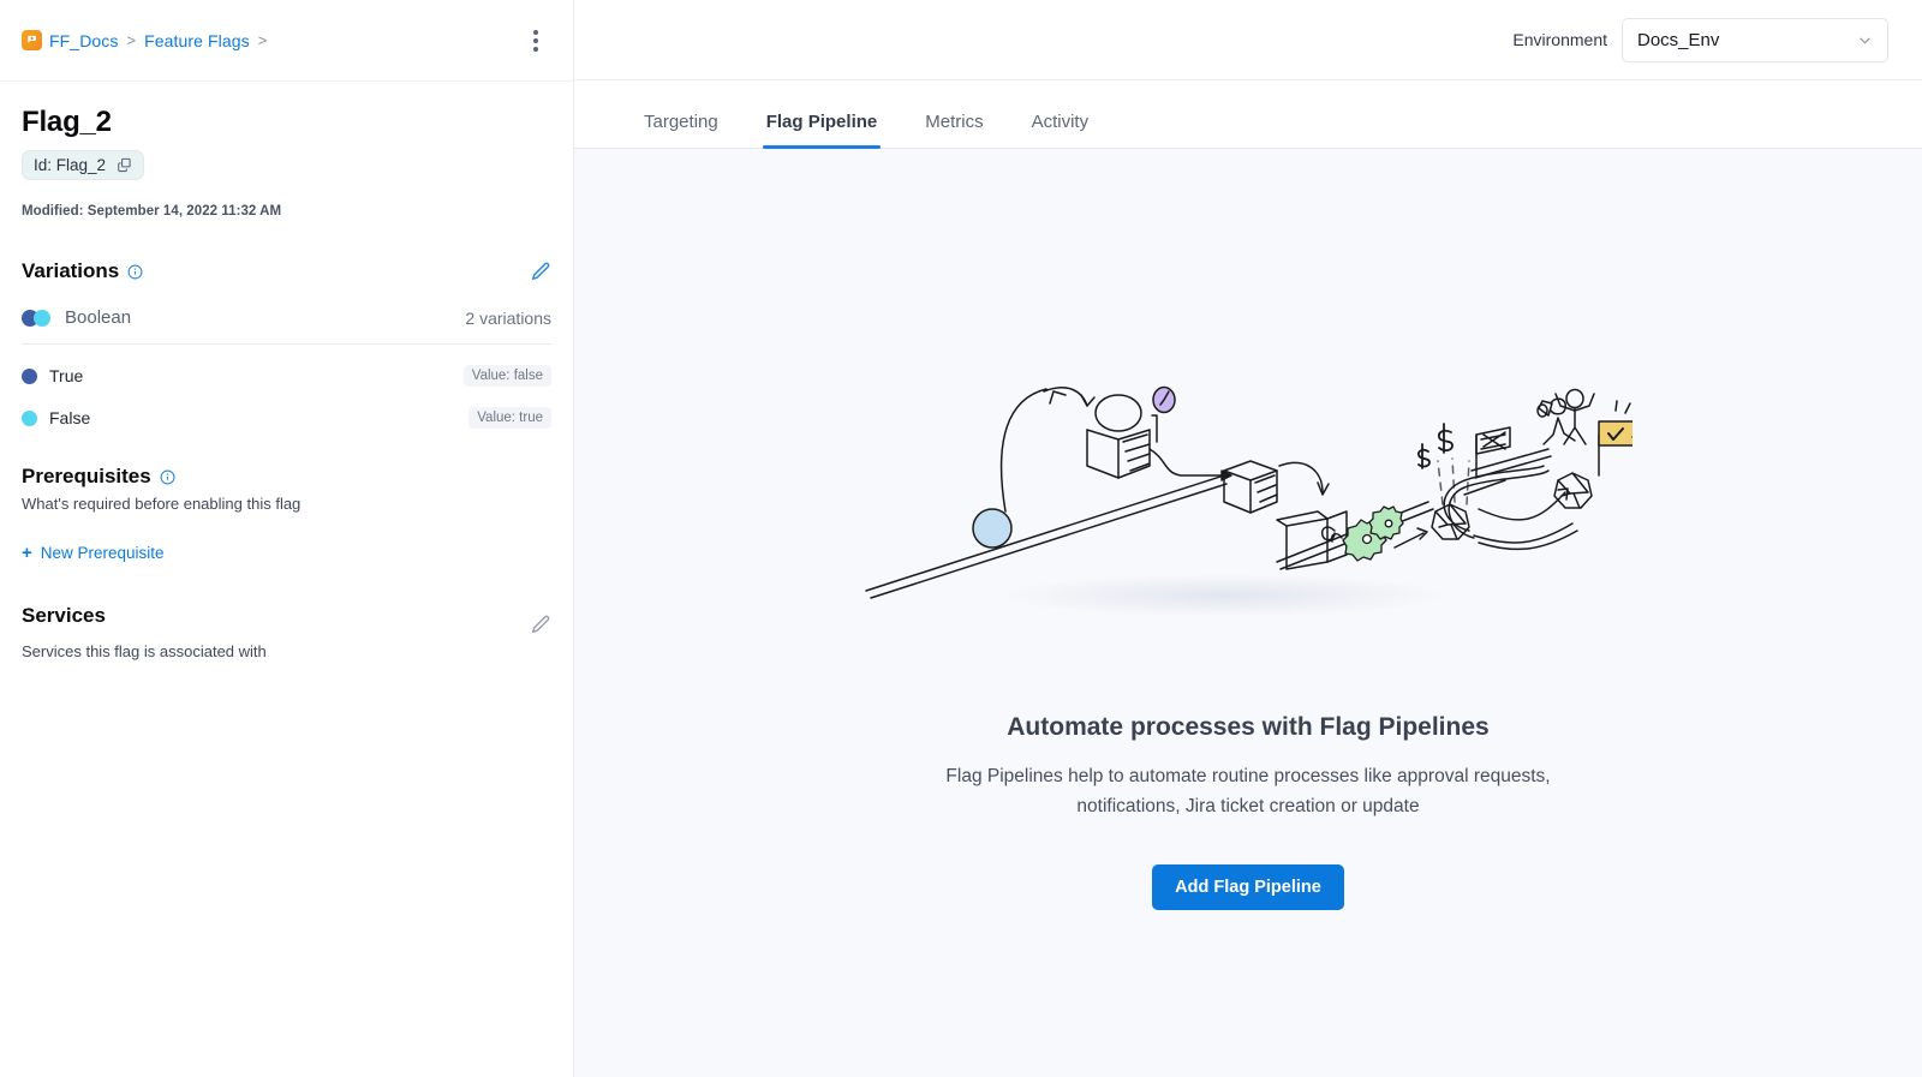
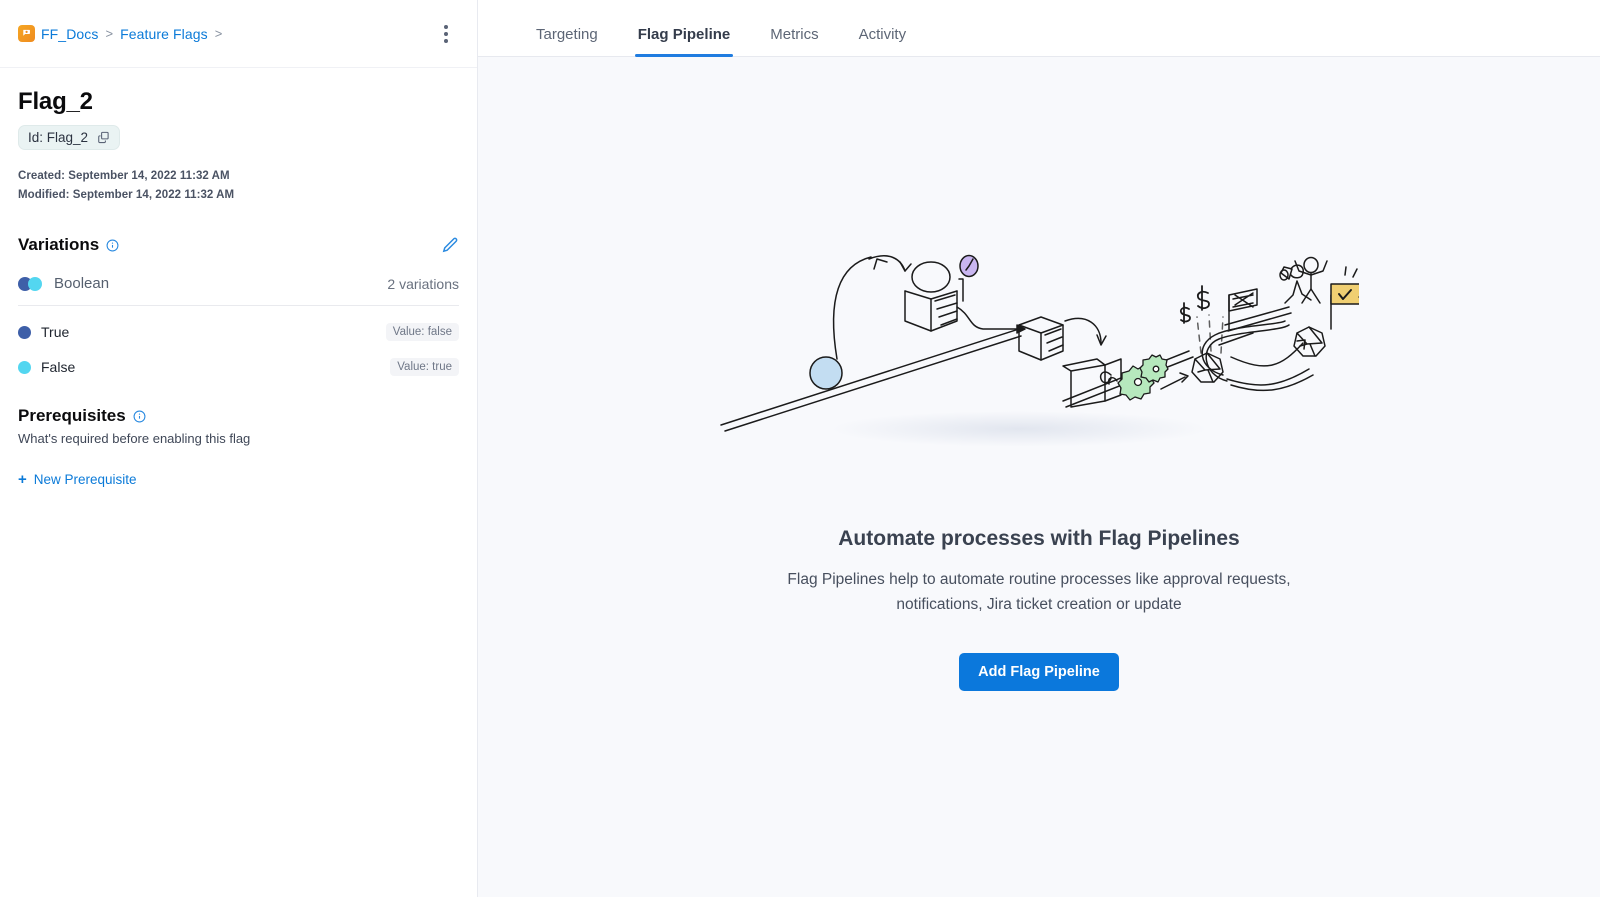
  FF_Docs
  >
  Feature Flags
  >
  Flag_2
  Id: Flag_2
+ Created: September 14, 2022 11:32 AM
  Modified: September 14, 2022 11:32 AM
  Variations
  Boolean
  2 variations
  True
  Value: false
  False
  Value: true
  Prerequisites
  What's required before enabling this flag
  +
  New Prerequisite
- Services
- Services this flag is associated with
- Environment
- Docs_Env
  Targeting
  Flag Pipeline
  Metrics
  Activity
  Automate processes with Flag Pipelines
  Flag Pipelines help to automate routine processes like approval requests, notifications, Jira ticket creation or update
  Add Flag Pipeline
